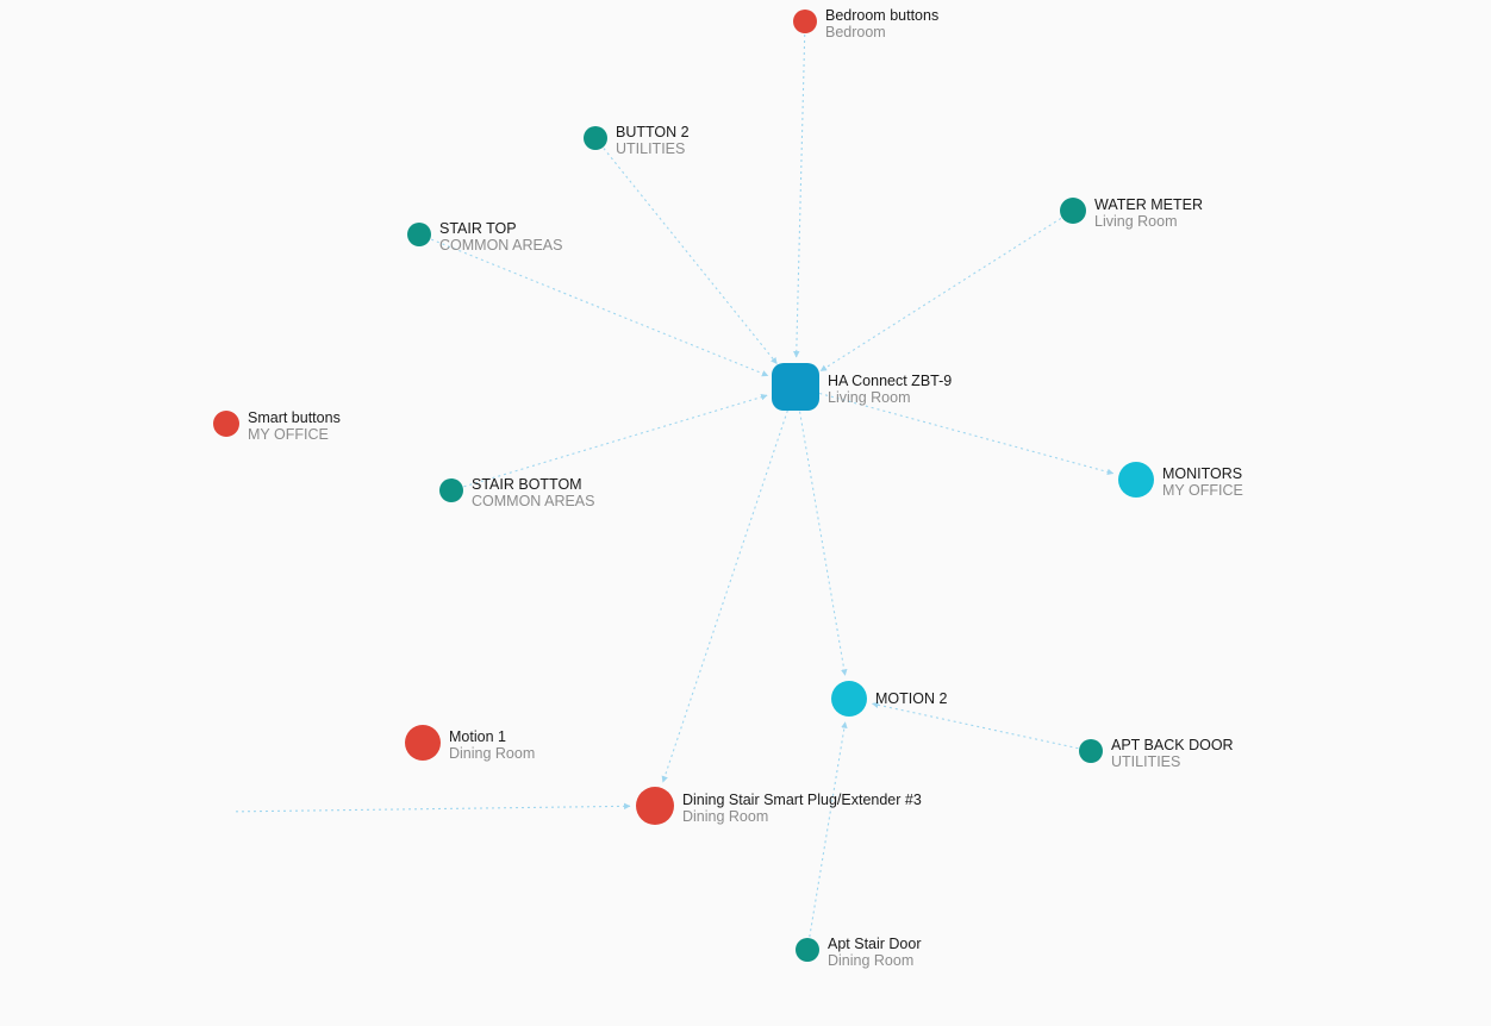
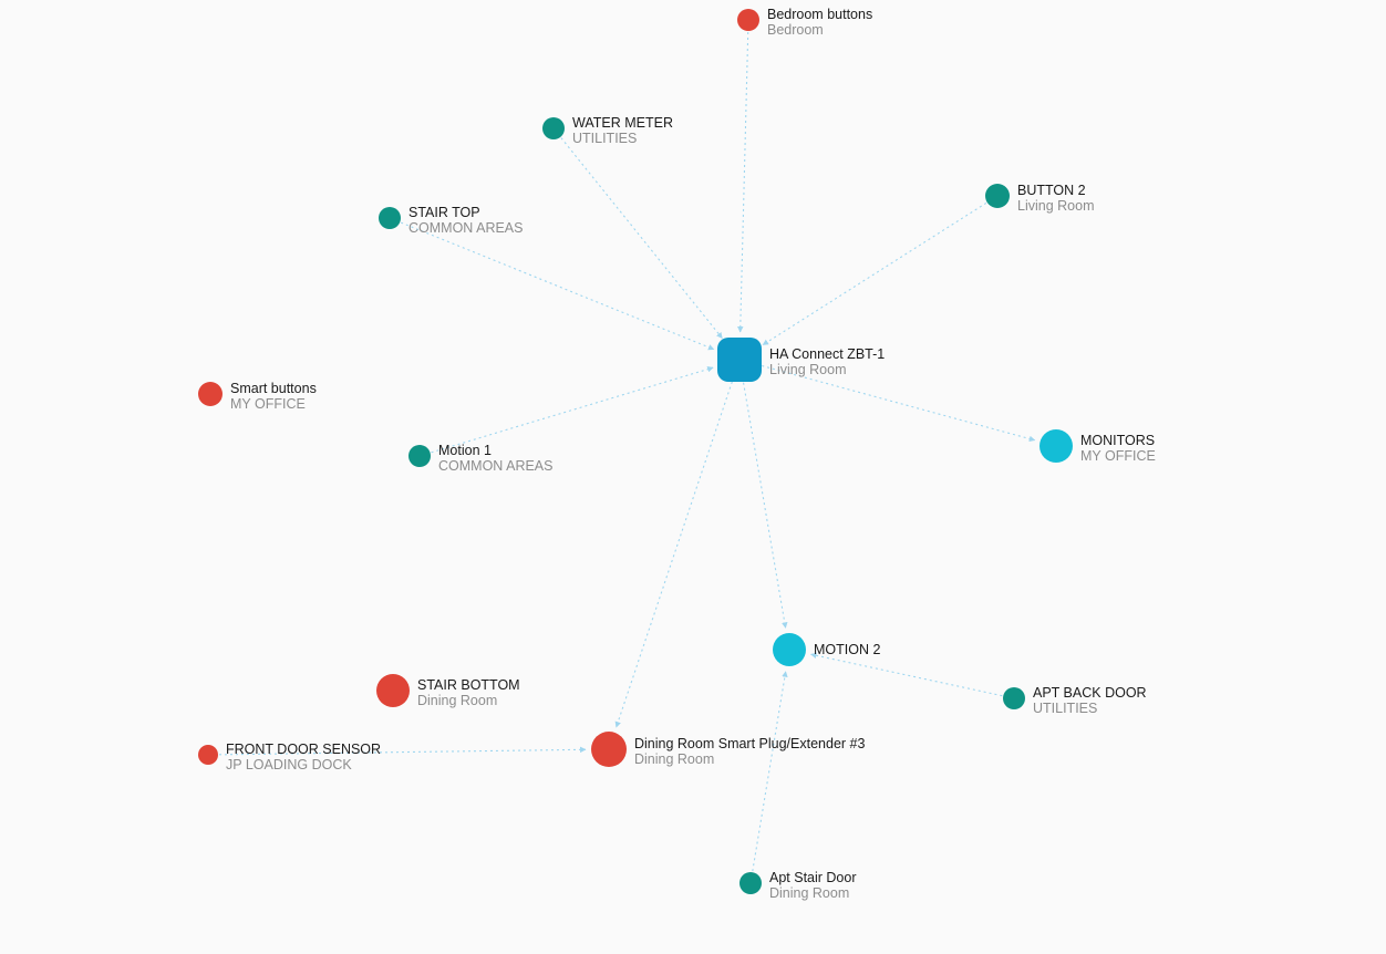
  Bedroom buttons
  Bedroom
- BUTTON 2
+ WATER METER
  UTILITIES
  STAIR TOP
  COMMON AREAS
- WATER METER
+ BUTTON 2
  Living Room
- HA Connect ZBT-9
+ HA Connect ZBT-1
  Living Room
  Smart buttons
  MY OFFICE
- STAIR BOTTOM
+ Motion 1
  COMMON AREAS
  MONITORS
  MY OFFICE
  MOTION 2
- Motion 1
+ STAIR BOTTOM
  Dining Room
  APT BACK DOOR
  UTILITIES
+ FRONT DOOR SENSOR
+ JP LOADING DOCK
- Dining Stair Smart Plug/Extender #3
+ Dining Room Smart Plug/Extender #3
  Dining Room
  Apt Stair Door
  Dining Room
